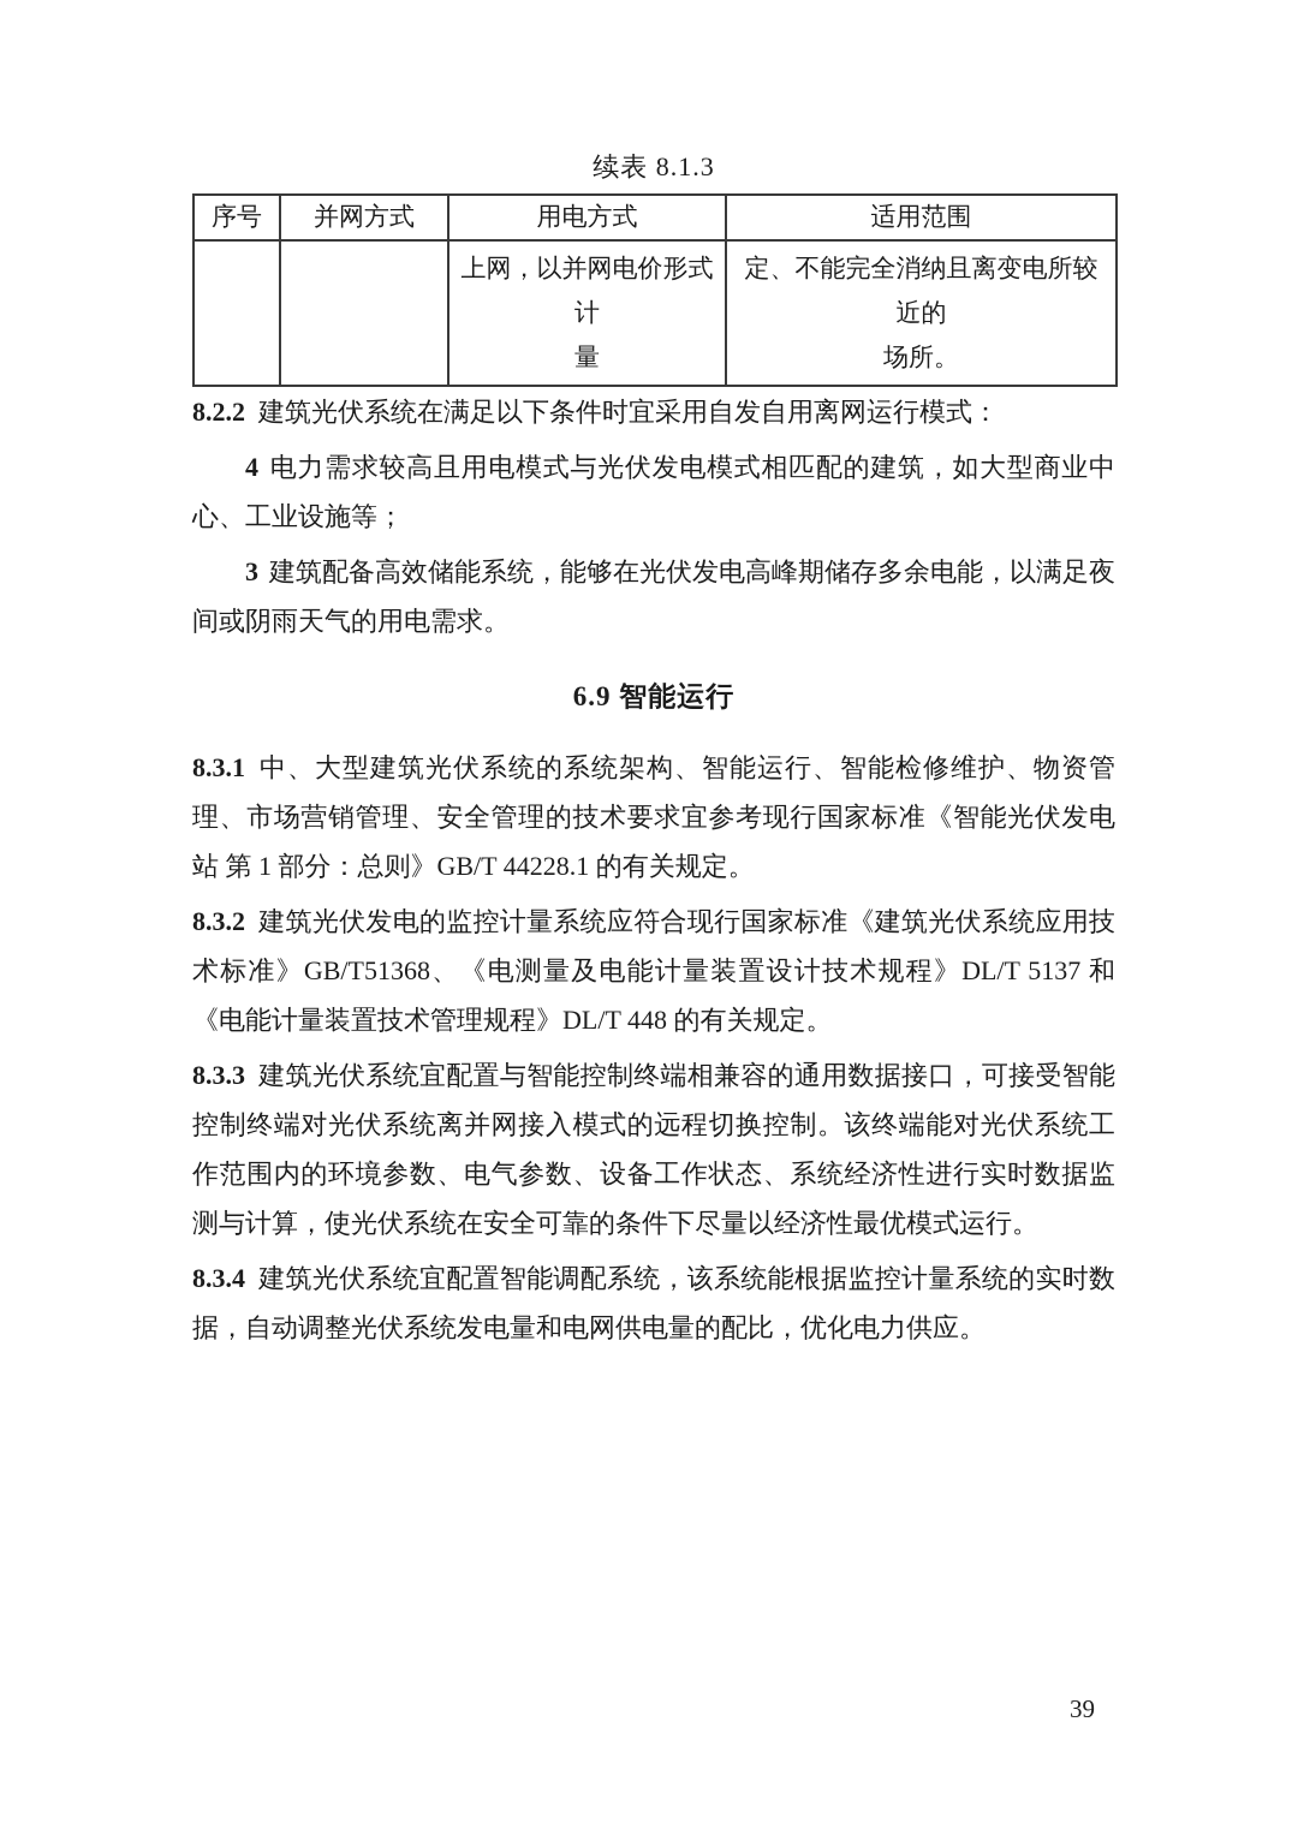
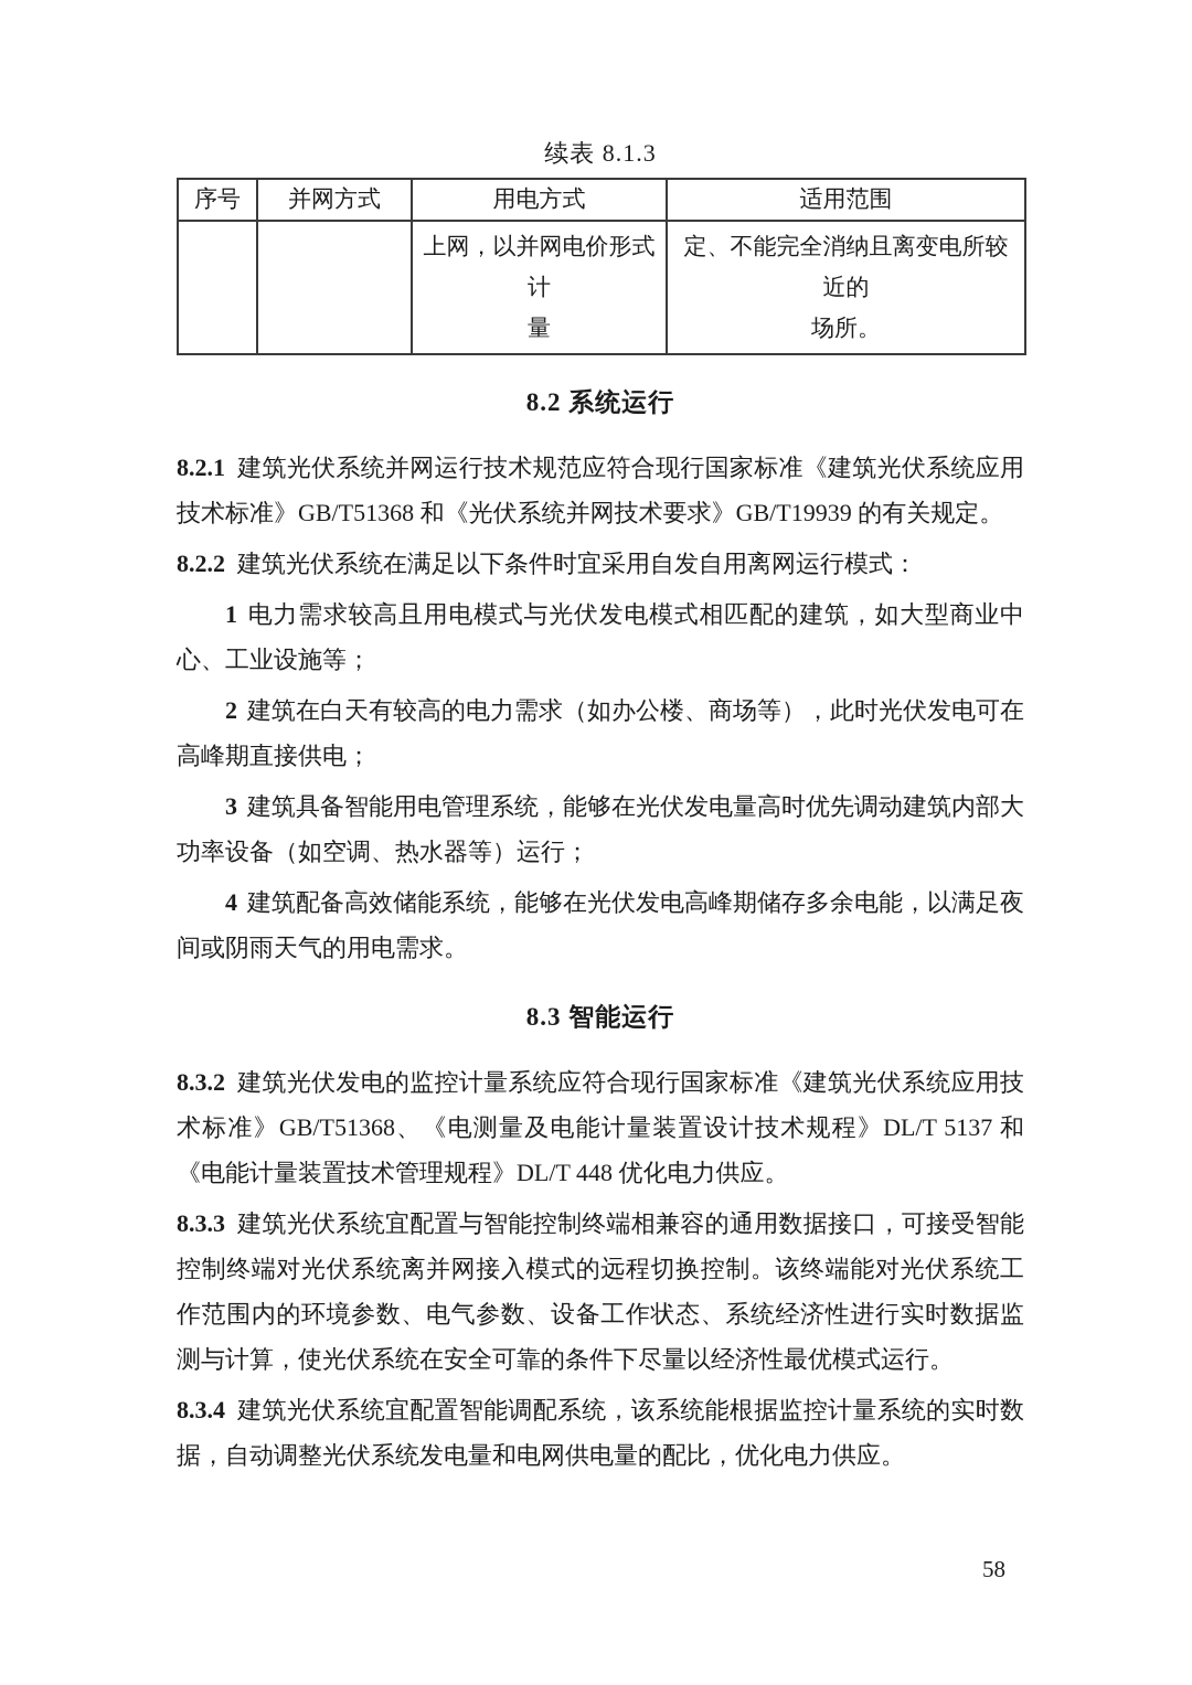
  续表 8.1.3
  序号	并网方式	用电方式	适用范围
  		上网，以并网电价形式计 量	定、不能完全消纳且离变电所较近的 场所。
+ 8.2 系统运行
+ 8.2.1 建筑光伏系统并网运行技术规范应符合现行国家标准《建筑光伏系统应用技术标准》GB/T51368 和《光伏系统并网技术要求》GB/T19939 的有关规定。
  8.2.2 建筑光伏系统在满足以下条件时宜采用自发自用离网运行模式：
- 4 电力需求较高且用电模式与光伏发电模式相匹配的建筑，如大型商业中心、工业设施等；
+ 1 电力需求较高且用电模式与光伏发电模式相匹配的建筑，如大型商业中心、工业设施等；
+ 2 建筑在白天有较高的电力需求（如办公楼、商场等），此时光伏发电可在高峰期直接供电；
+ 3 建筑具备智能用电管理系统，能够在光伏发电量高时优先调动建筑内部大功率设备（如空调、热水器等）运行；
- 3 建筑配备高效储能系统，能够在光伏发电高峰期储存多余电能，以满足夜间或阴雨天气的用电需求。
+ 4 建筑配备高效储能系统，能够在光伏发电高峰期储存多余电能，以满足夜间或阴雨天气的用电需求。
- 6.9 智能运行
+ 8.3 智能运行
- 8.3.1 中、大型建筑光伏系统的系统架构、智能运行、智能检修维护、物资管理、市场营销管理、安全管理的技术要求宜参考现行国家标准《智能光伏发电站 第 1 部分：总则》GB/T 44228.1 的有关规定。
- 8.3.2 建筑光伏发电的监控计量系统应符合现行国家标准《建筑光伏系统应用技术标准》GB/T51368、《电测量及电能计量装置设计技术规程》DL/T 5137 和《电能计量装置技术管理规程》DL/T 448 的有关规定。
+ 8.3.2 建筑光伏发电的监控计量系统应符合现行国家标准《建筑光伏系统应用技术标准》GB/T51368、《电测量及电能计量装置设计技术规程》DL/T 5137 和《电能计量装置技术管理规程》DL/T 448 优化电力供应。
  8.3.3 建筑光伏系统宜配置与智能控制终端相兼容的通用数据接口，可接受智能控制终端对光伏系统离并网接入模式的远程切换控制。该终端能对光伏系统工作范围内的环境参数、电气参数、设备工作状态、系统经济性进行实时数据监测与计算，使光伏系统在安全可靠的条件下尽量以经济性最优模式运行。
  8.3.4 建筑光伏系统宜配置智能调配系统，该系统能根据监控计量系统的实时数据，自动调整光伏系统发电量和电网供电量的配比，优化电力供应。
- 39
+ 58
